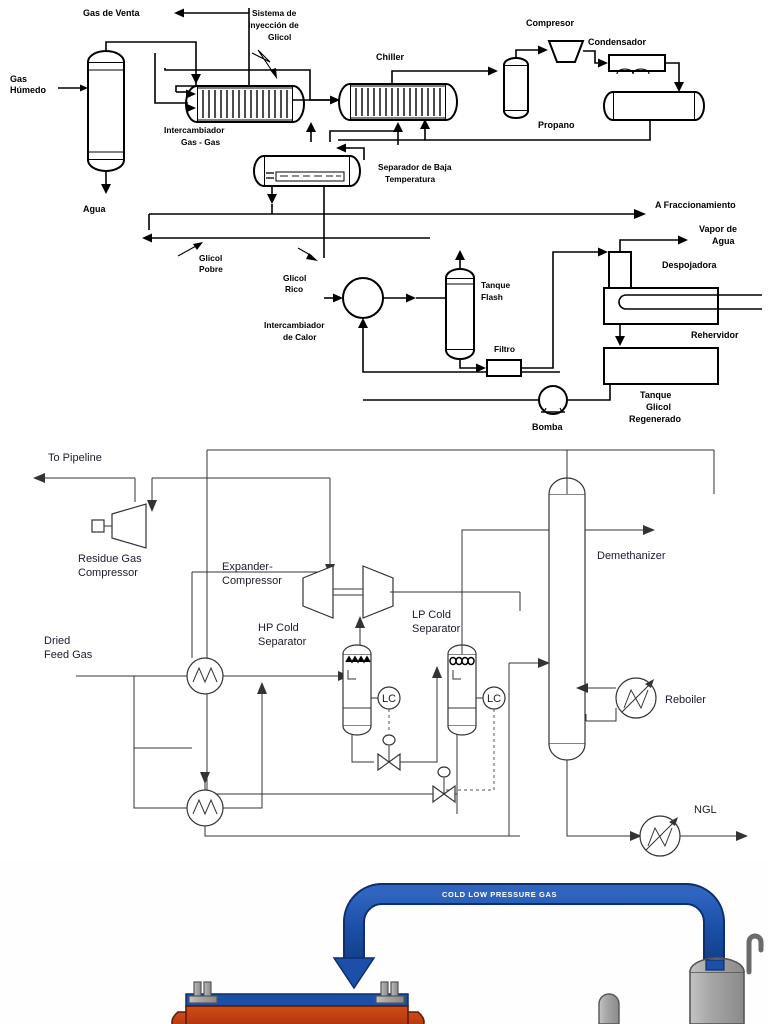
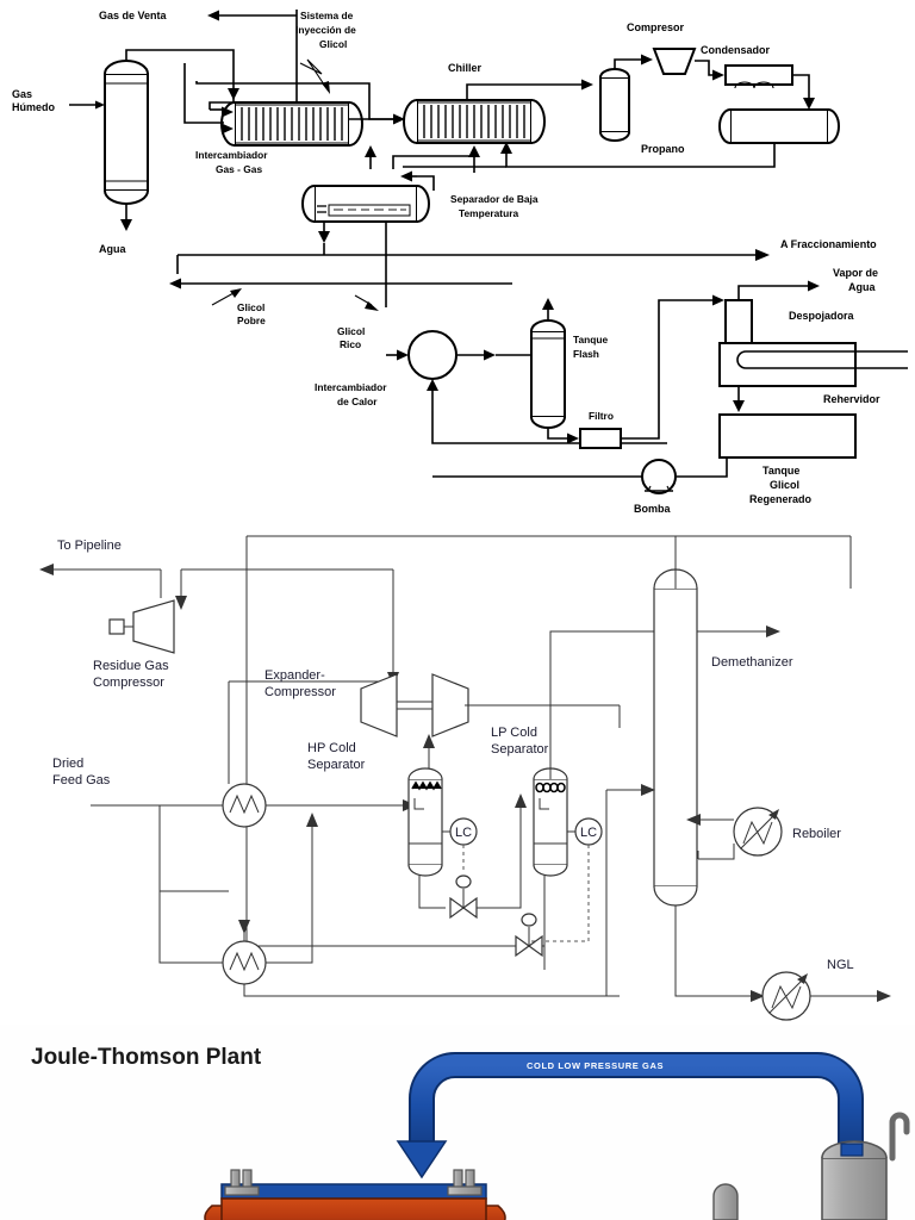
  Gas
  Húmedo
  Agua
  Gas de Venta
  Sistema de
  nyección de
  Glicol
  Intercambiador
  Gas - Gas
  Chiller
  Compresor
  Condensador
  Propano
  Separador de Baja
  Temperatura
  A Fraccionamiento
  Glicol
  Pobre
  Glicol
  Rico
  Intercambiador
  de Calor
  Tanque
  Flash
  Filtro
  Despojadora
  Vapor de
  Agua
  Rehervidor
  Tanque
  Glicol
  Regenerado
  Bomba
  To Pipeline
  Residue Gas
  Compressor
  Expander-
  Compressor
  Dried
  Feed Gas
  HP Cold
  Separator
  LC
  LP Cold
  Separator
  LC
  Demethanizer
  Reboiler
  NGL
+ Joule-Thomson Plant
  COLD LOW PRESSURE GAS
